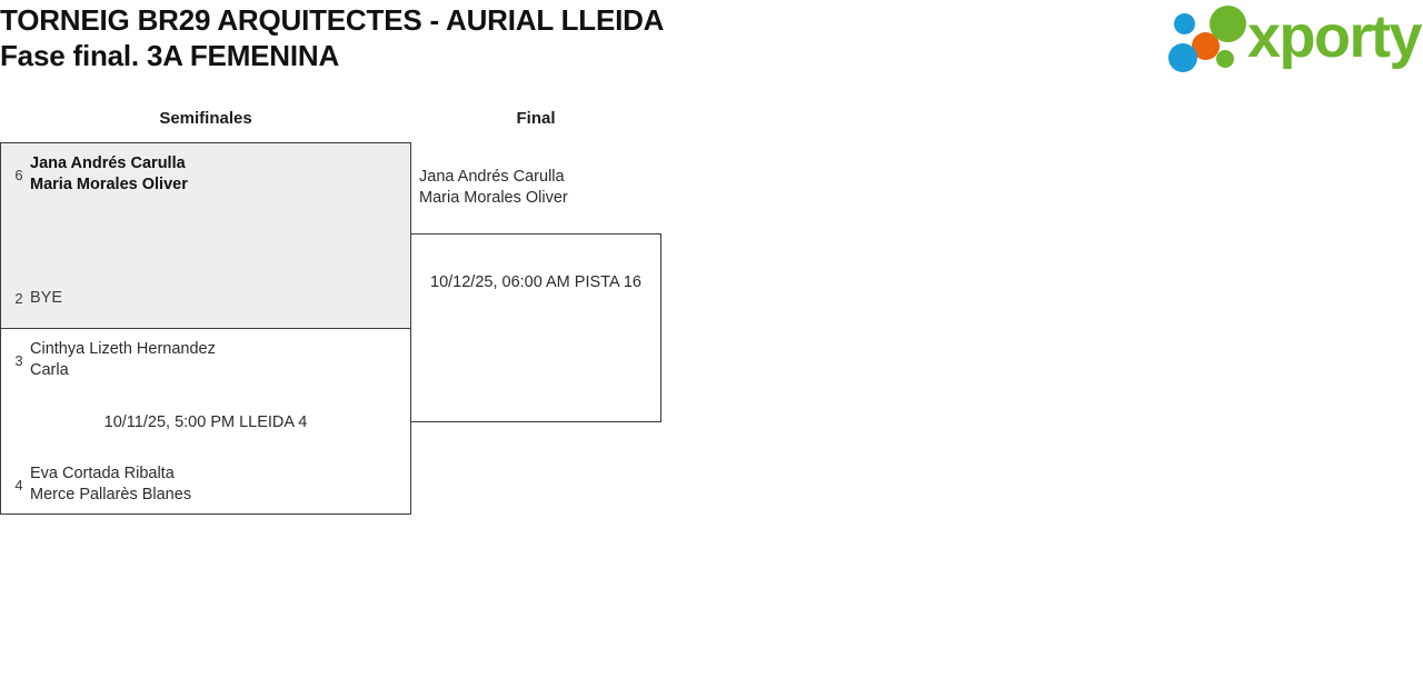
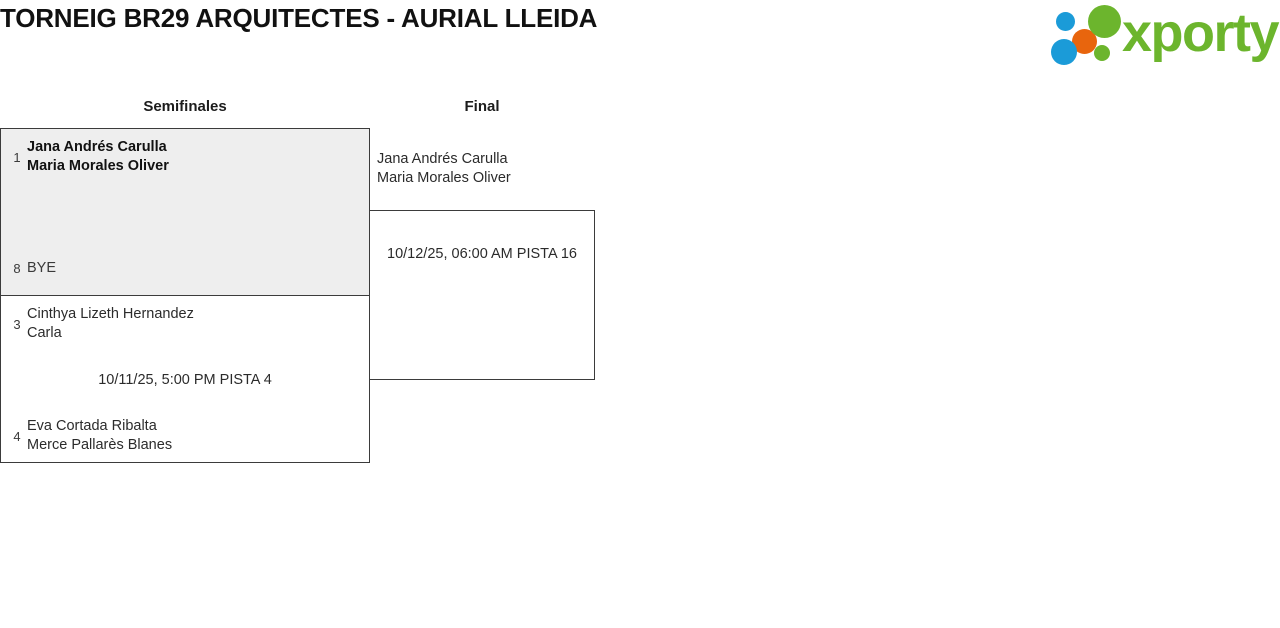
  TORNEIG BR29 ARQUITECTES - AURIAL LLEIDA
- Fase final. 3A FEMENINA
  xporty
  Semifinales
  Final
- 6
+ 1
  Jana Andrés Carulla
  Maria Morales Oliver
- 2
+ 8
  BYE
  3
  Cinthya Lizeth Hernandez
  Carla
- 10/11/25, 5:00 PM LLEIDA 4
+ 10/11/25, 5:00 PM PISTA 4
  4
  Eva Cortada Ribalta
  Merce Pallarès Blanes
  Jana Andrés Carulla
  Maria Morales Oliver
  10/12/25, 06:00 AM PISTA 16
